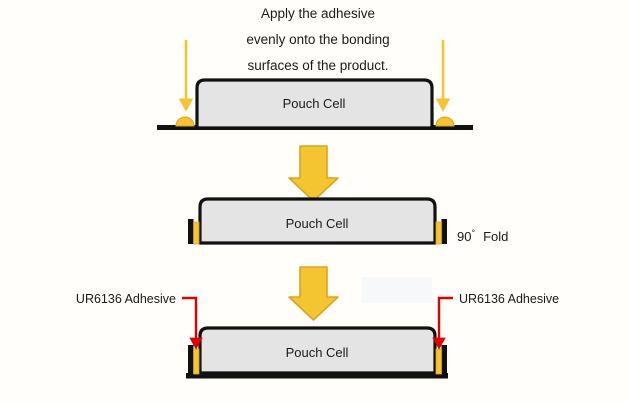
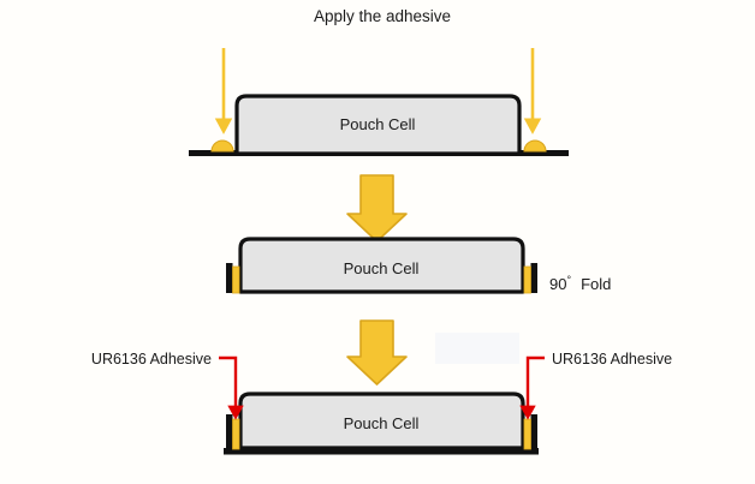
  Apply the adhesive
- evenly onto the bonding
- surfaces of the product.
  Pouch Cell
  Pouch Cell
  90° Fold
  Pouch Cell
  UR6136 Adhesive
  UR6136 Adhesive
